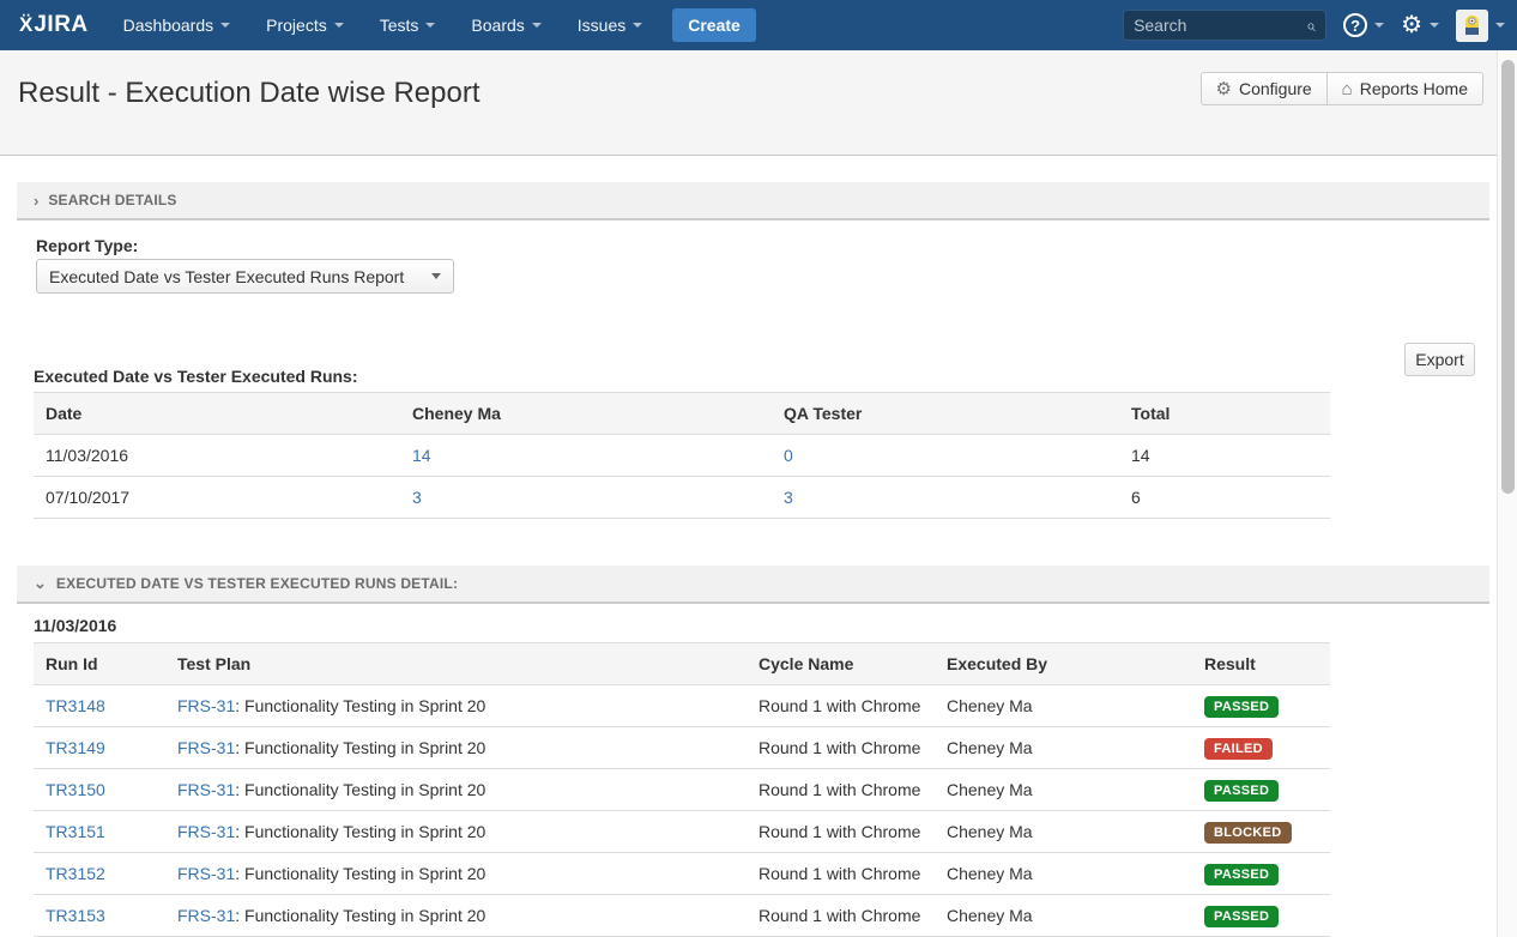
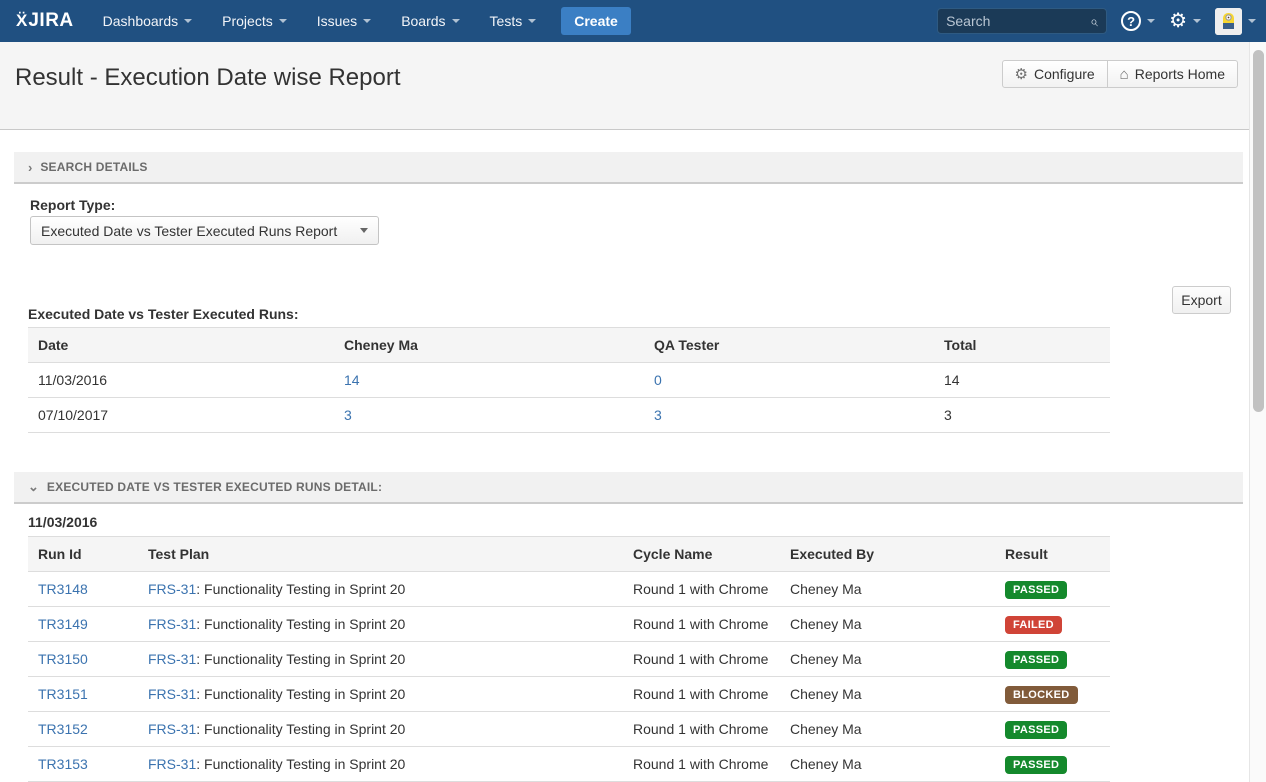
  Ẍ
  JIRA
  Dashboards
  Projects
- Tests
+ Issues
  Boards
- Issues
+ Tests
  Create
  Search
  ?
  ⚙
  Result - Execution Date wise Report
  ⚙
  Configure
  ⌂
  Reports Home
  ›
  SEARCH DETAILS
  Report Type:
  Executed Date vs Tester Executed Runs Report
  Export
  Executed Date vs Tester Executed Runs:
  Date	Cheney Ma	QA Tester	Total
  11/03/2016	14	0	14
- 07/10/2017	3	3	6
+ 07/10/2017	3	3	3
  ⌄
  EXECUTED DATE VS TESTER EXECUTED RUNS DETAIL:
  11/03/2016
  Run Id	Test Plan	Cycle Name	Executed By	Result
  TR3148	FRS-31: Functionality Testing in Sprint 20	Round 1 with Chrome	Cheney Ma	PASSED
  TR3149	FRS-31: Functionality Testing in Sprint 20	Round 1 with Chrome	Cheney Ma	FAILED
  TR3150	FRS-31: Functionality Testing in Sprint 20	Round 1 with Chrome	Cheney Ma	PASSED
  TR3151	FRS-31: Functionality Testing in Sprint 20	Round 1 with Chrome	Cheney Ma	BLOCKED
  TR3152	FRS-31: Functionality Testing in Sprint 20	Round 1 with Chrome	Cheney Ma	PASSED
  TR3153	FRS-31: Functionality Testing in Sprint 20	Round 1 with Chrome	Cheney Ma	PASSED
